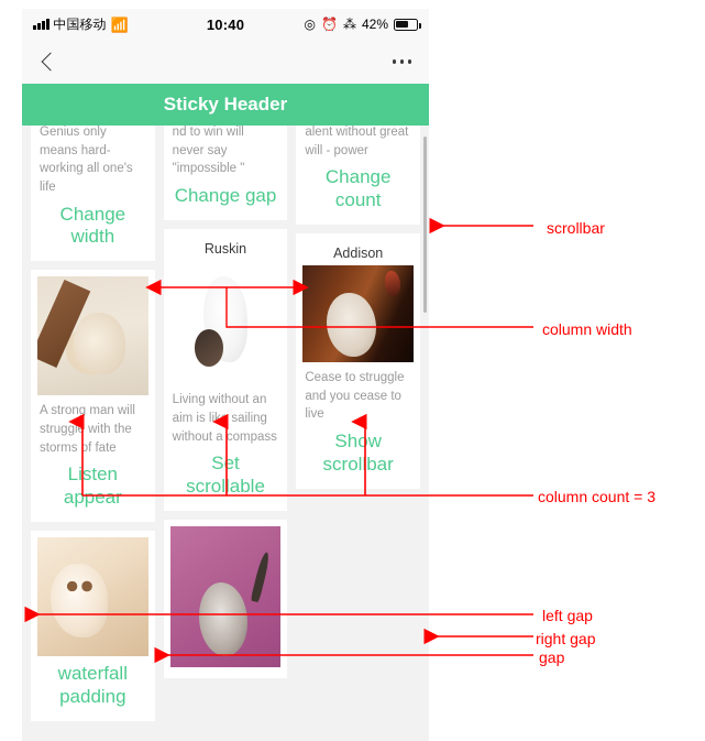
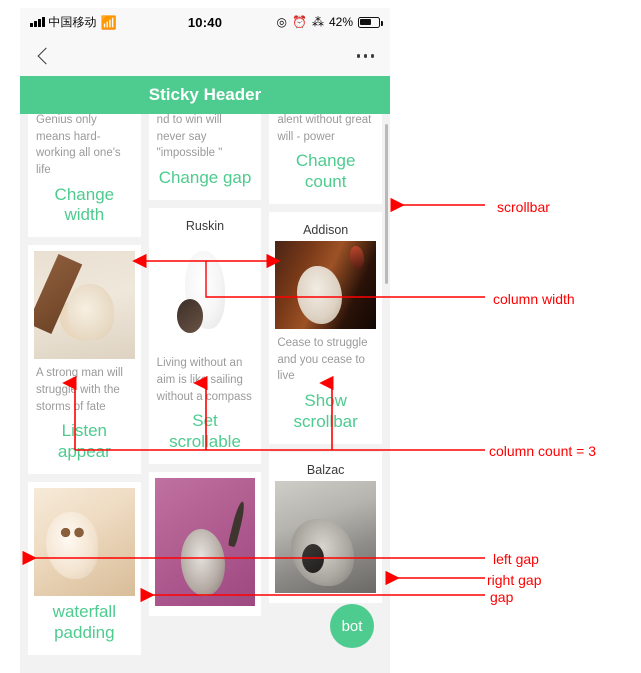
  中国移动
  📶
  10:40
  ◎
  ⏰
  ⁂
  42%
  Sticky Header
  Genius only means hard-working all one's life
  Change width
  A strong man will struggle with the storms of fate
  Listen appear
  waterfall padding
  nd to win will never say "impossible "
  Change gap
  Ruskin
  Living without an aim is like sailing without a compass
  Set scrollable
  alent without great will - power
  Change count
  Addison
  Cease to struggle and you cease to live
  Show scrolbar
+ Balzac
+ bot
  scrollbar
  column width
  column count = 3
  left gap
  right gap
  gap
